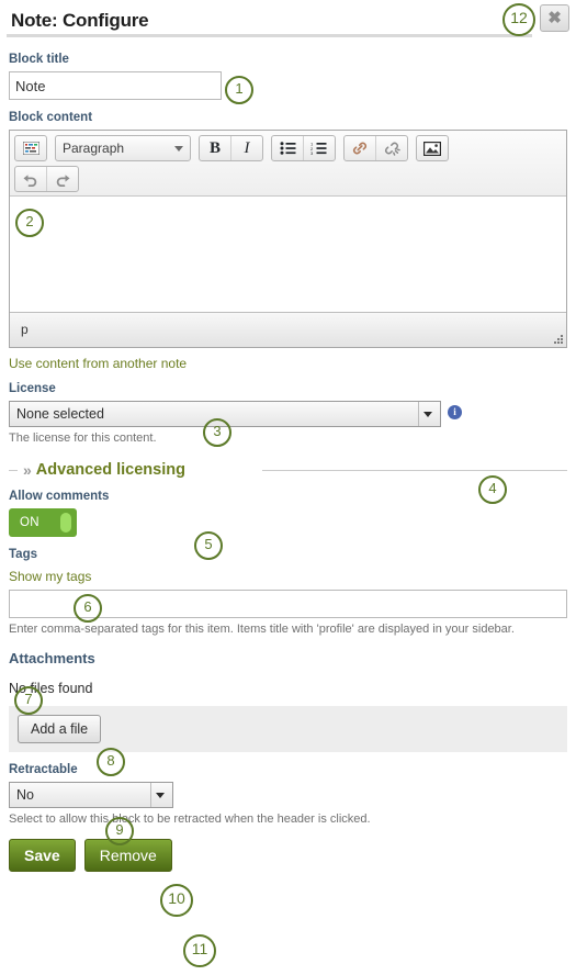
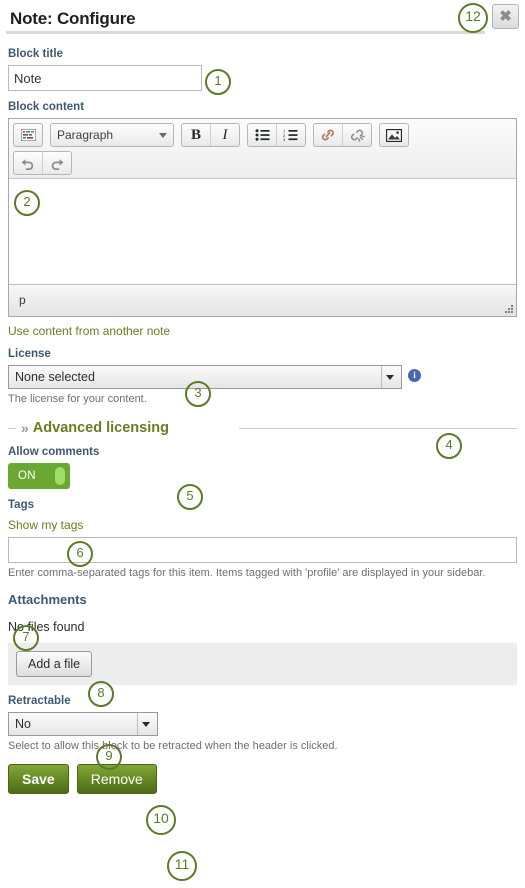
  Note: Configure
  ✖
  Block title
  Note
  Block content
  Paragraph
  B
  I
  p
  Use content from another note
  License
  None selected
  i
- The license for this content.
+ The license for your content.
  »
  Advanced licensing
  Allow comments
  ON
  Tags
  Show my tags
- Enter comma-separated tags for this item. Items title with 'profile' are displayed in your sidebar.
+ Enter comma-separated tags for this item. Items tagged with 'profile' are displayed in your sidebar.
  Attachments
  No files found
  Add a file
  Retractable
  No
  Select to allow this block to be retracted when the header is clicked.
  Save
  Remove
  1
  2
  3
  4
  5
  6
  7
  8
  9
  10
  11
  12
